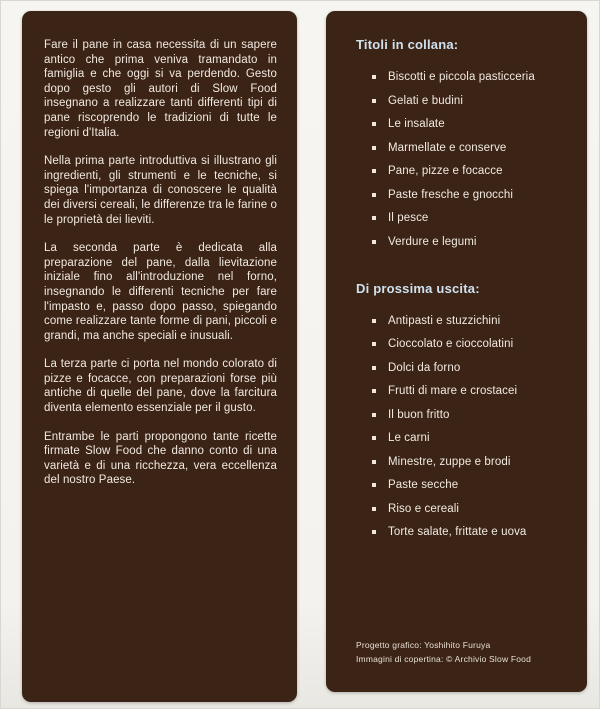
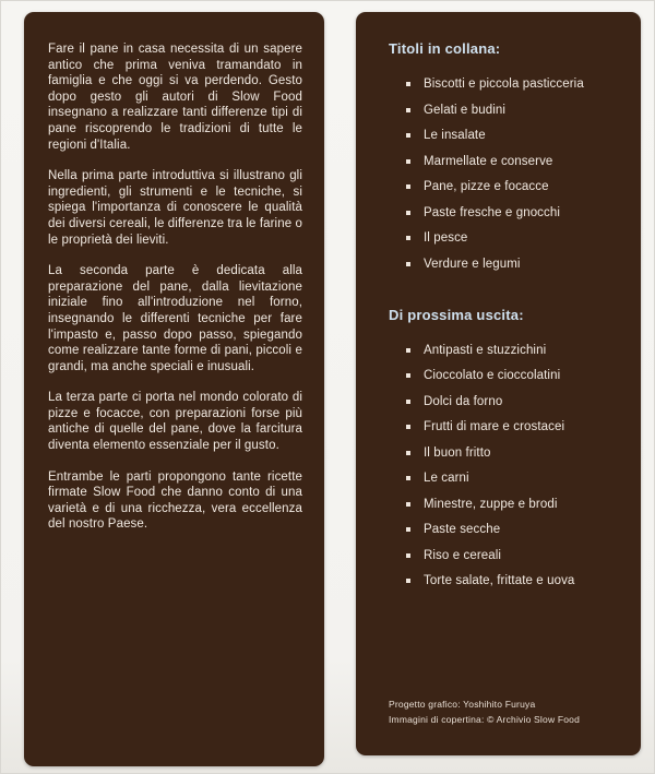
- Fare il pane in casa necessita di un sapere antico che prima veniva tramandato in famiglia e che oggi si va perdendo. Gesto dopo gesto gli autori di Slow Food insegnano a realizzare tanti differenti tipi di pane riscoprendo le tradizioni di tutte le regioni d'Italia.
+ Fare il pane in casa necessita di un sapere antico che prima veniva tramandato in famiglia e che oggi si va perdendo. Gesto dopo gesto gli autori di Slow Food insegnano a realizzare tanti differenze tipi di pane riscoprendo le tradizioni di tutte le regioni d'Italia.
  Nella prima parte introduttiva si illustrano gli ingredienti, gli strumenti e le tecniche, si spiega l'importanza di conoscere le qualità dei diversi cereali, le differenze tra le farine o le proprietà dei lieviti.
  La seconda parte è dedicata alla preparazione del pane, dalla lievitazione iniziale fino all'introduzione nel forno, insegnando le differenti tecniche per fare l'impasto e, passo dopo passo, spiegando come realizzare tante forme di pani, piccoli e grandi, ma anche speciali e inusuali.
  La terza parte ci porta nel mondo colorato di pizze e focacce, con preparazioni forse più antiche di quelle del pane, dove la farcitura diventa elemento essenziale per il gusto.
  Entrambe le parti propongono tante ricette firmate Slow Food che danno conto di una varietà e di una ricchezza, vera eccellenza del nostro Paese.
  Titoli in collana:
  Biscotti e piccola pasticceria
  Gelati e budini
  Le insalate
  Marmellate e conserve
  Pane, pizze e focacce
  Paste fresche e gnocchi
  Il pesce
  Verdure e legumi
  Di prossima uscita:
  Antipasti e stuzzichini
  Cioccolato e cioccolatini
  Dolci da forno
  Frutti di mare e crostacei
  Il buon fritto
  Le carni
  Minestre, zuppe e brodi
  Paste secche
  Riso e cereali
  Torte salate, frittate e uova
  Progetto grafico: Yoshihito Furuya
  Immagini di copertina: © Archivio Slow Food
